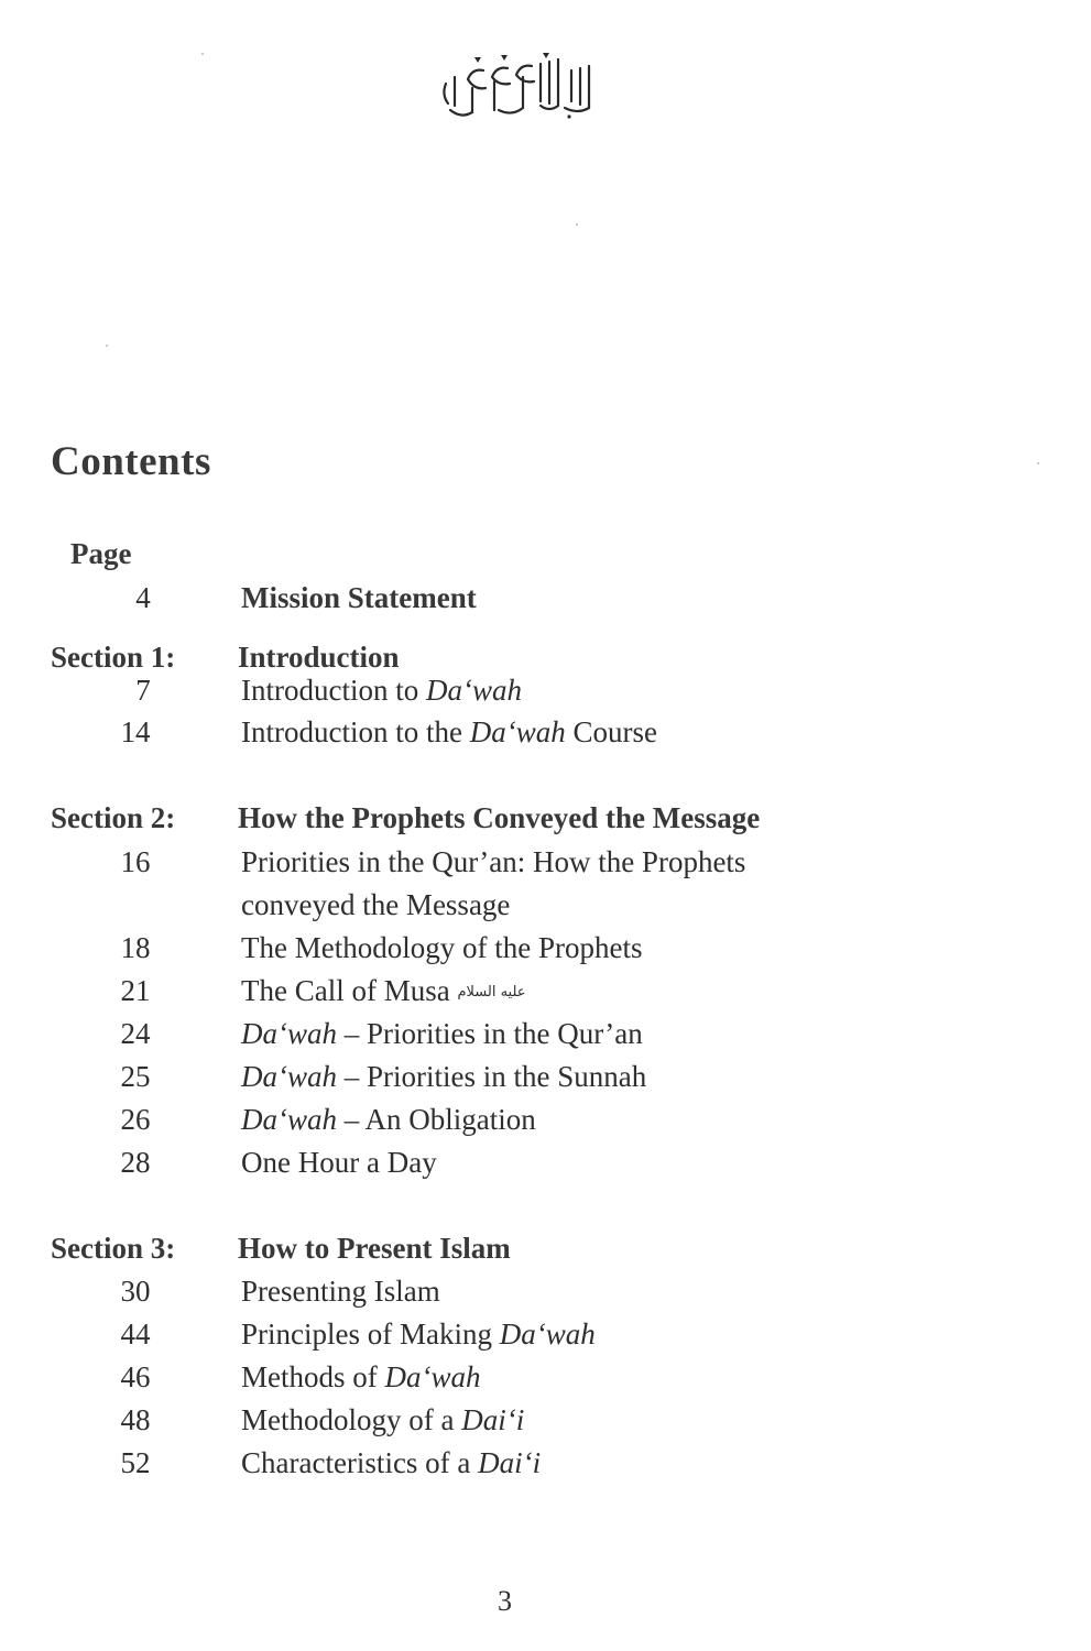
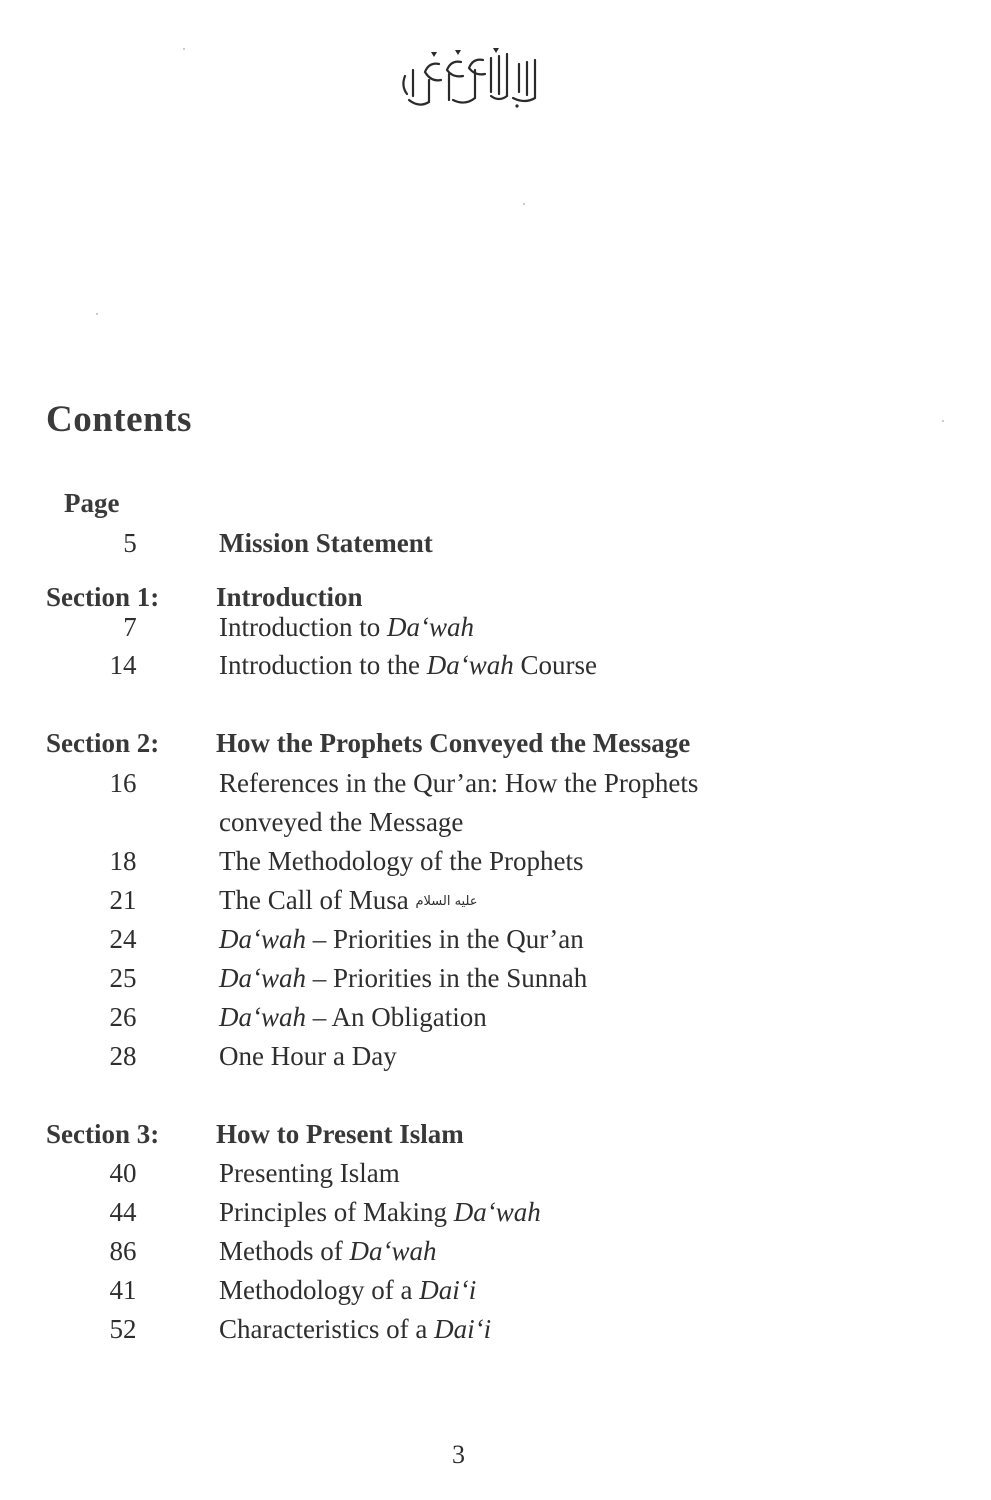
  Contents
  Page
- 4
+ 5
  Mission Statement
  Section 1:
  Introduction
  7
  Introduction to Da‘wah
  14
  Introduction to the Da‘wah Course
  Section 2:
  How the Prophets Conveyed the Message
  16
- Priorities in the Qur’an: How the Prophets
+ References in the Qur’an: How the Prophets
  conveyed the Message
  18
  The Methodology of the Prophets
  21
  The Call of Musa عليه السلام
  24
  Da‘wah – Priorities in the Qur’an
  25
  Da‘wah – Priorities in the Sunnah
  26
  Da‘wah – An Obligation
  28
  One Hour a Day
  Section 3:
  How to Present Islam
- 30
+ 40
  Presenting Islam
  44
  Principles of Making Da‘wah
- 46
+ 86
  Methods of Da‘wah
- 48
+ 41
  Methodology of a Dai‘i
  52
  Characteristics of a Dai‘i
  3
